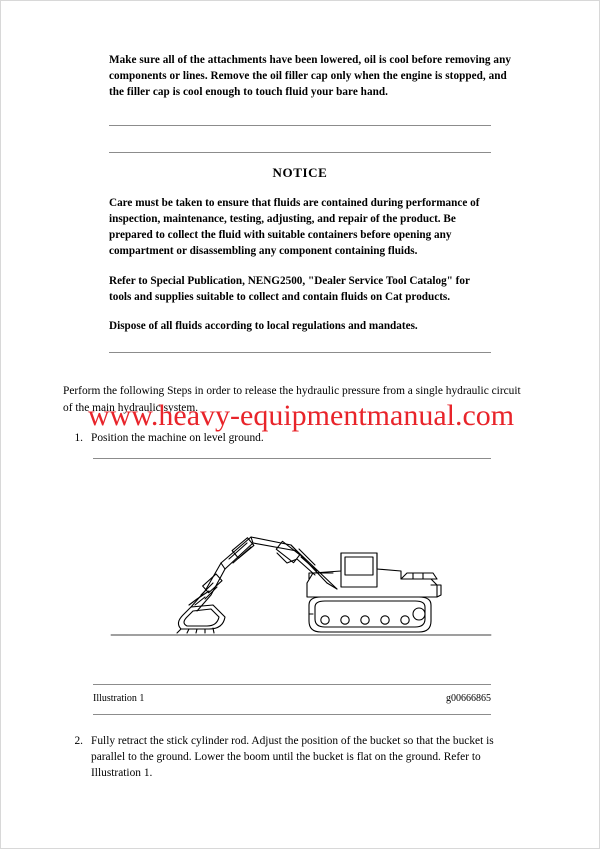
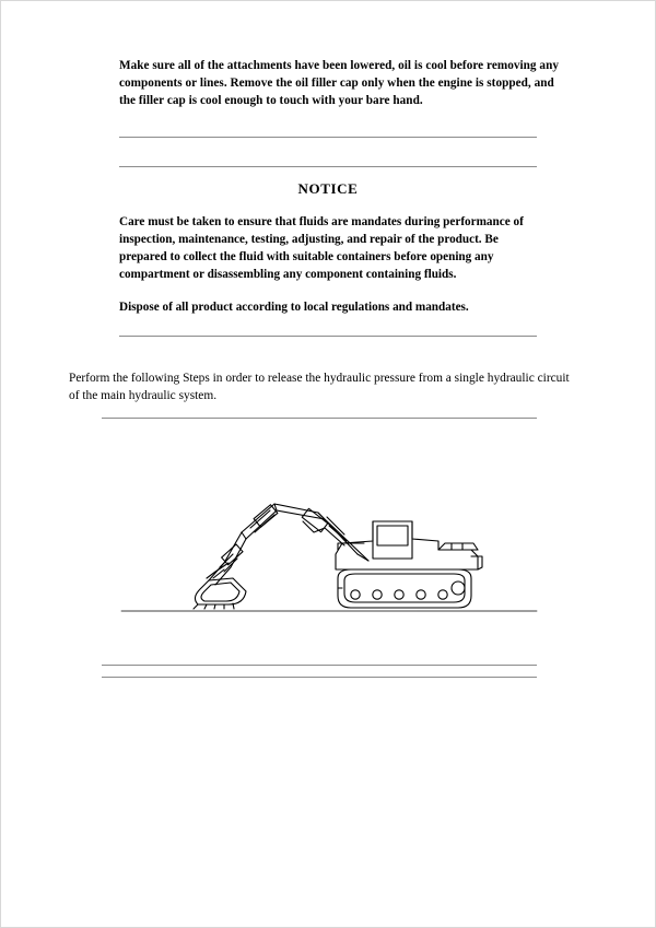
- Make sure all of the attachments have been lowered, oil is cool before removing any components or lines. Remove the oil filler cap only when the engine is stopped, and the filler cap is cool enough to touch fluid your bare hand.
+ Make sure all of the attachments have been lowered, oil is cool before removing any components or lines. Remove the oil filler cap only when the engine is stopped, and the filler cap is cool enough to touch with your bare hand.
  NOTICE
- Care must be taken to ensure that fluids are contained during performance of inspection, maintenance, testing, adjusting, and repair of the product. Be prepared to collect the fluid with suitable containers before opening any compartment or disassembling any component containing fluids.
+ Care must be taken to ensure that fluids are mandates during performance of inspection, maintenance, testing, adjusting, and repair of the product. Be prepared to collect the fluid with suitable containers before opening any compartment or disassembling any component containing fluids.
- Refer to Special Publication, NENG2500, "Dealer Service Tool Catalog" for tools and supplies suitable to collect and contain fluids on Cat products.
- Dispose of all fluids according to local regulations and mandates.
+ Dispose of all product according to local regulations and mandates.
  Perform the following Steps in order to release the hydraulic pressure from a single hydraulic circuit of the main hydraulic system.
- 1.
- Position the machine on level ground.
- Illustration 1
- g00666865
- 2.
- Fully retract the stick cylinder rod. Adjust the position of the bucket so that the bucket is parallel to the ground. Lower the boom until the bucket is flat on the ground. Refer to Illustration 1.
- www.heavy-equipmentmanual.com
